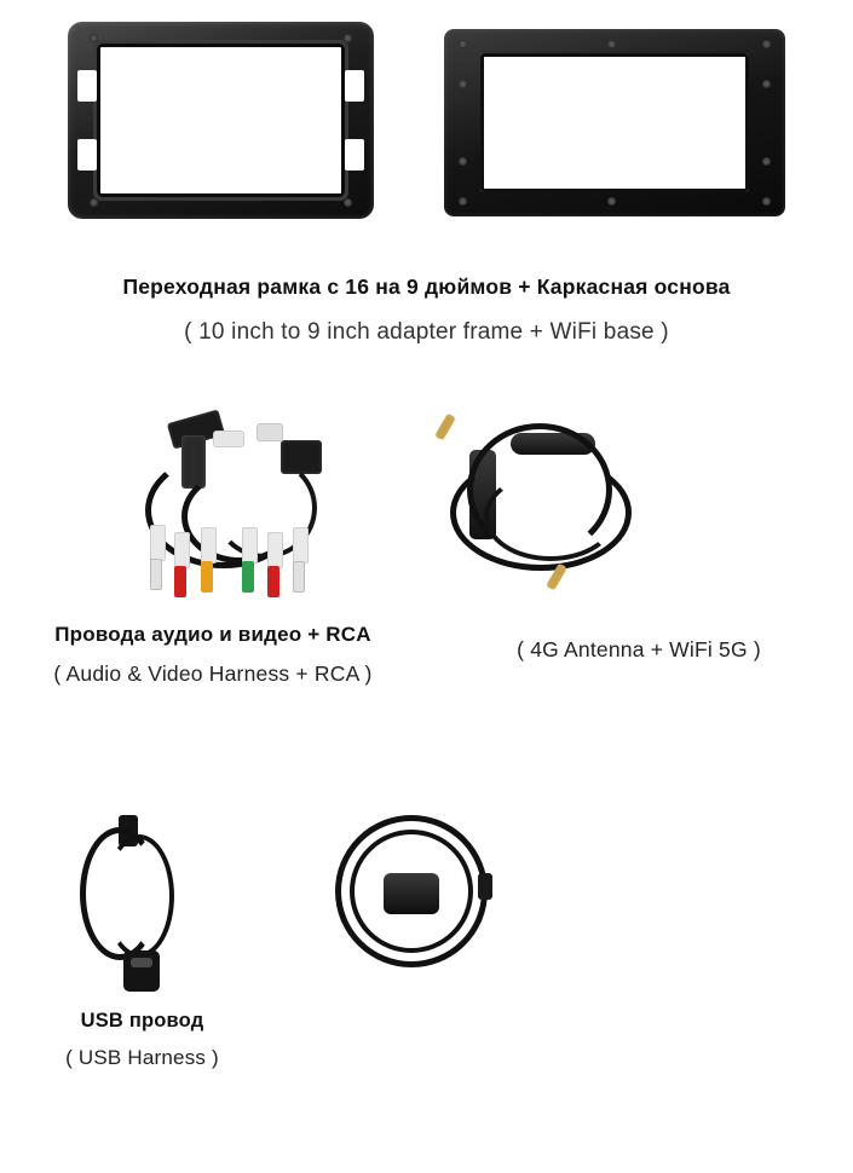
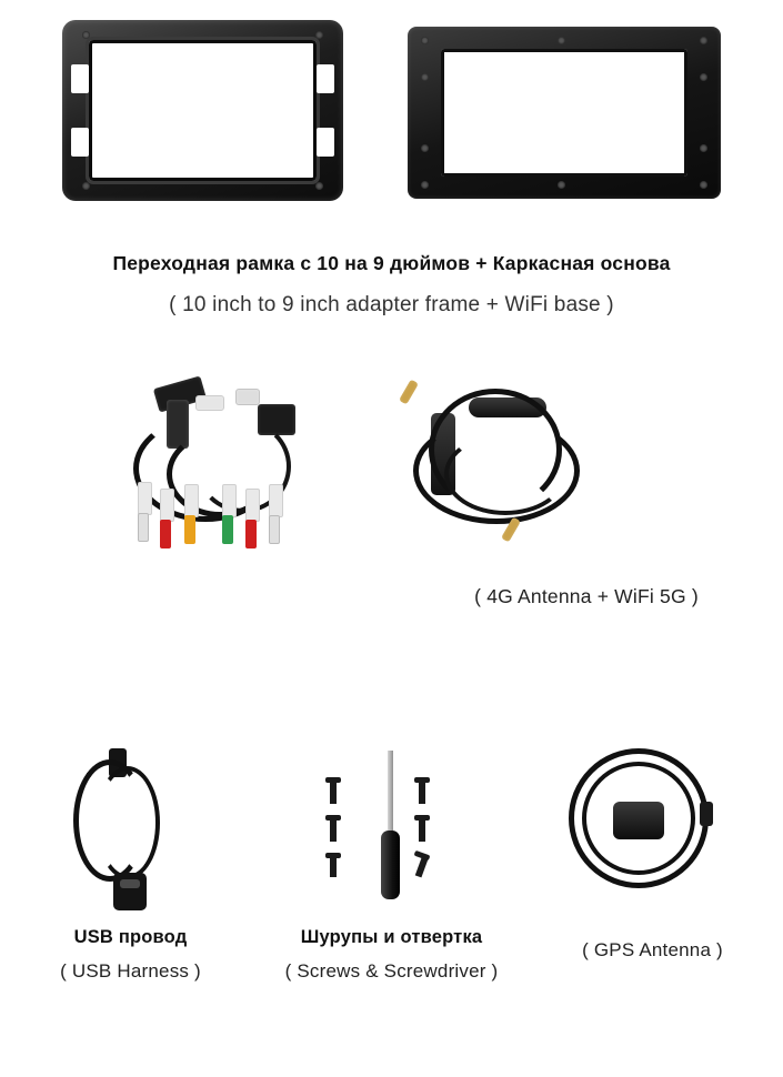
- Переходная рамка с 16 на 9 дюймов + Каркасная основа
+ Переходная рамка с 10 на 9 дюймов + Каркасная основа
  ( 10 inch to 9 inch adapter frame + WiFi base )
- Провода аудио и видео + RCA
- ( Audio & Video Harness + RCA )
  ( 4G Antenna + WiFi 5G )
  USB провод
  ( USB Harness )
+ Шурупы и отвертка
+ ( Screws & Screwdriver )
+ ( GPS Antenna )
